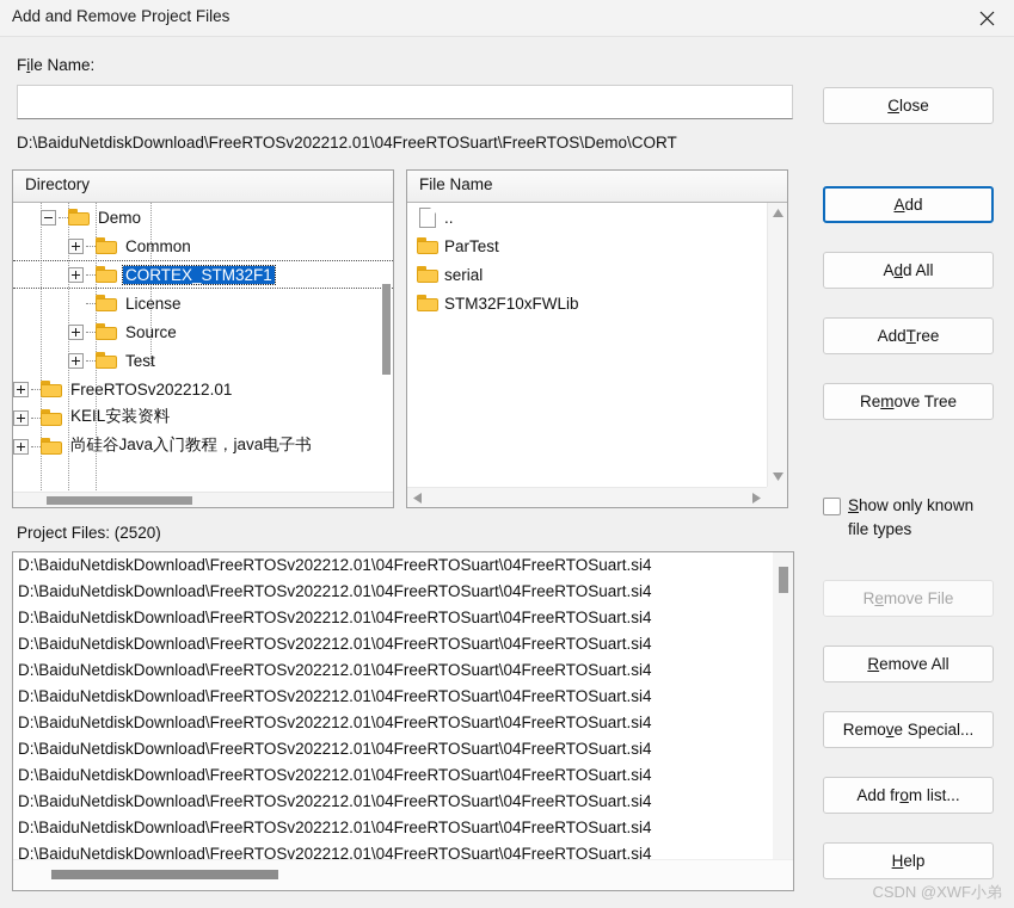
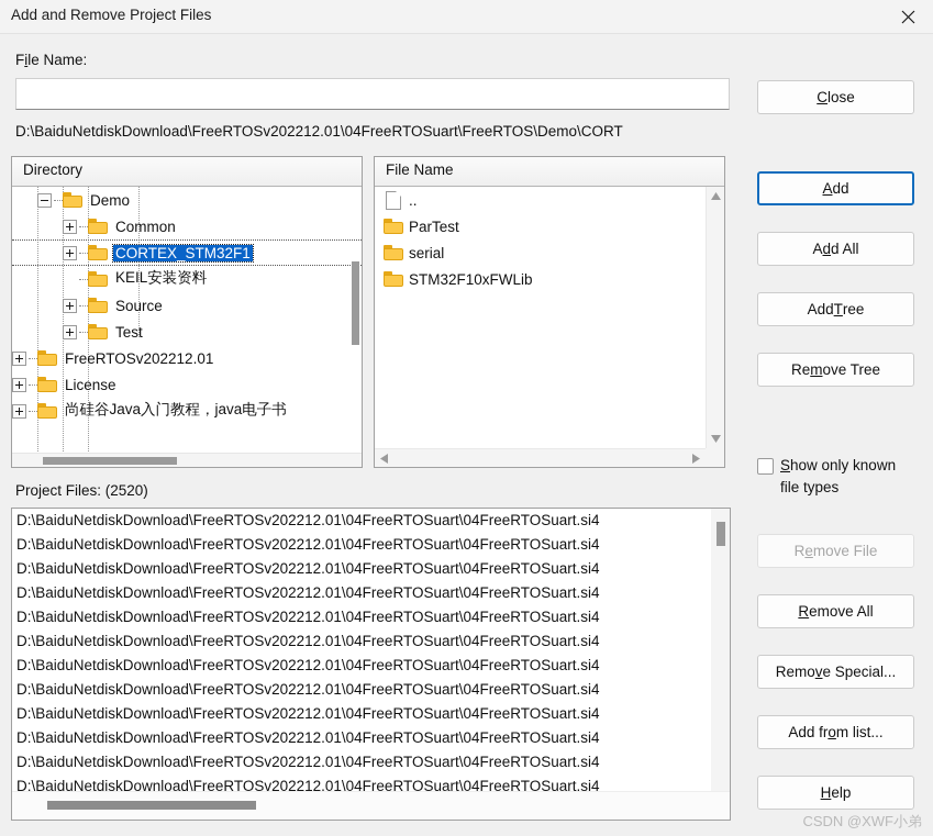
  Add and Remove Project Files
  File Name:
  D:\BaiduNetdiskDownload\FreeRTOSv202212.01\04FreeRTOSuart\FreeRTOS\Demo\CORT
  Directory
  Demo
  Common
  CORTEX_STM32F1
- License
+ KEIL安装资料
  Source
  Test
  FreeRTOSv202212.01
- KEIL安装资料
+ License
  尚硅谷Java入门教程，java电子书
  File Name
  ..
  ParTest
  serial
  STM32F10xFWLib
  Project Files: (2520)
  D:\BaiduNetdiskDownload\FreeRTOSv202212.01\04FreeRTOSuart\04FreeRTOSuart.si4
  D:\BaiduNetdiskDownload\FreeRTOSv202212.01\04FreeRTOSuart\04FreeRTOSuart.si4
  D:\BaiduNetdiskDownload\FreeRTOSv202212.01\04FreeRTOSuart\04FreeRTOSuart.si4
  D:\BaiduNetdiskDownload\FreeRTOSv202212.01\04FreeRTOSuart\04FreeRTOSuart.si4
  D:\BaiduNetdiskDownload\FreeRTOSv202212.01\04FreeRTOSuart\04FreeRTOSuart.si4
  D:\BaiduNetdiskDownload\FreeRTOSv202212.01\04FreeRTOSuart\04FreeRTOSuart.si4
  D:\BaiduNetdiskDownload\FreeRTOSv202212.01\04FreeRTOSuart\04FreeRTOSuart.si4
  D:\BaiduNetdiskDownload\FreeRTOSv202212.01\04FreeRTOSuart\04FreeRTOSuart.si4
  D:\BaiduNetdiskDownload\FreeRTOSv202212.01\04FreeRTOSuart\04FreeRTOSuart.si4
  D:\BaiduNetdiskDownload\FreeRTOSv202212.01\04FreeRTOSuart\04FreeRTOSuart.si4
  D:\BaiduNetdiskDownload\FreeRTOSv202212.01\04FreeRTOSuart\04FreeRTOSuart.si4
  D:\BaiduNetdiskDownload\FreeRTOSv202212.01\04FreeRTOSuart\04FreeRTOSuart.si4
  C
  lose
  A
  dd
  A
  d
  d All
  Add
  T
  ree
  Re
  m
  ove Tree
  R
  e
  move File
  R
  emove All
  Remo
  v
  e Special...
  Add fr
  o
  m list...
  H
  elp
  Show only known
  file types
  CSDN @XWF小弟
